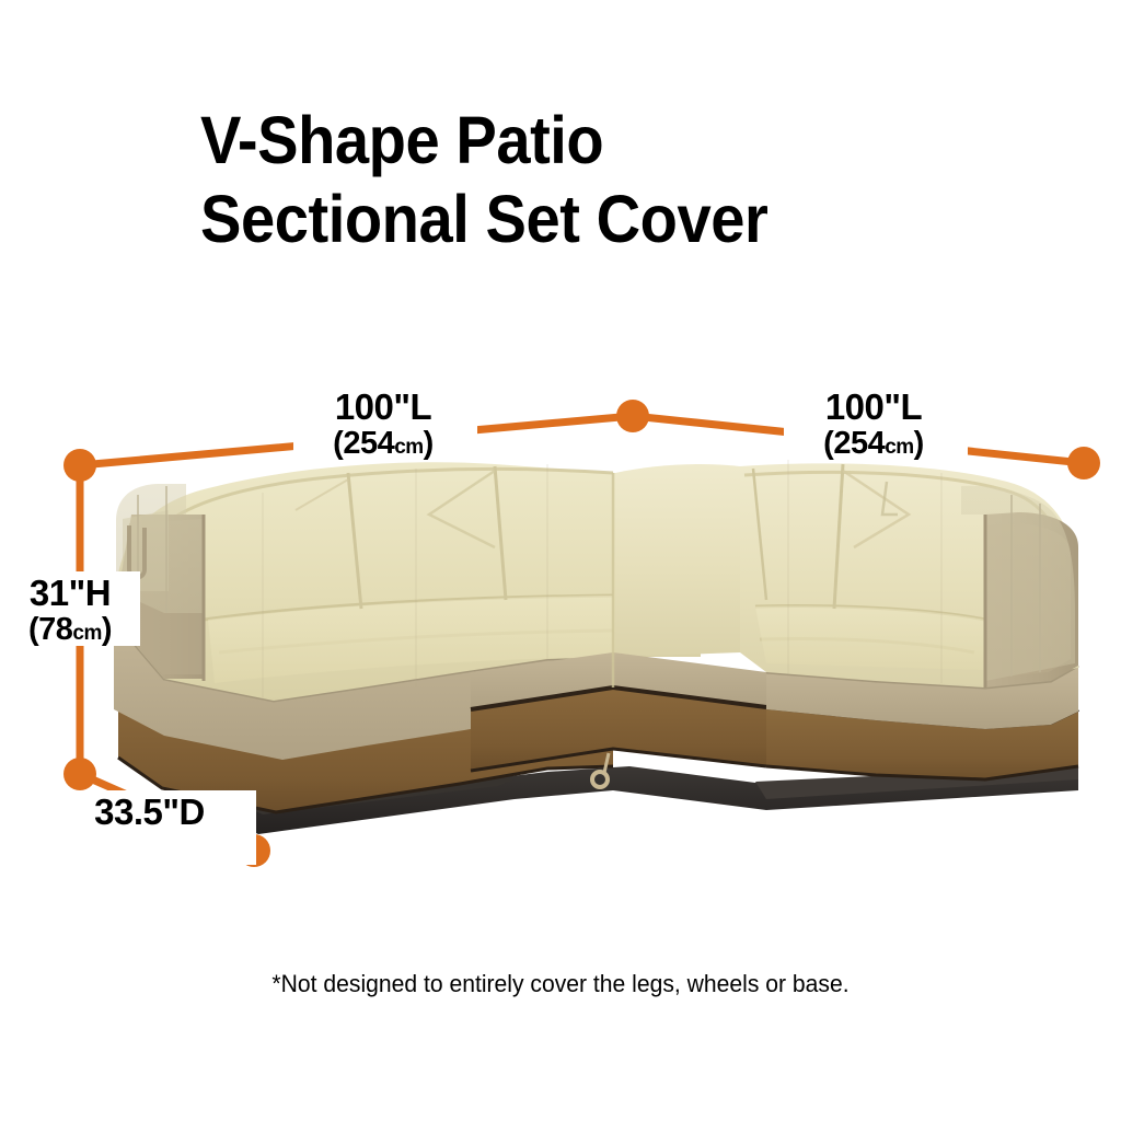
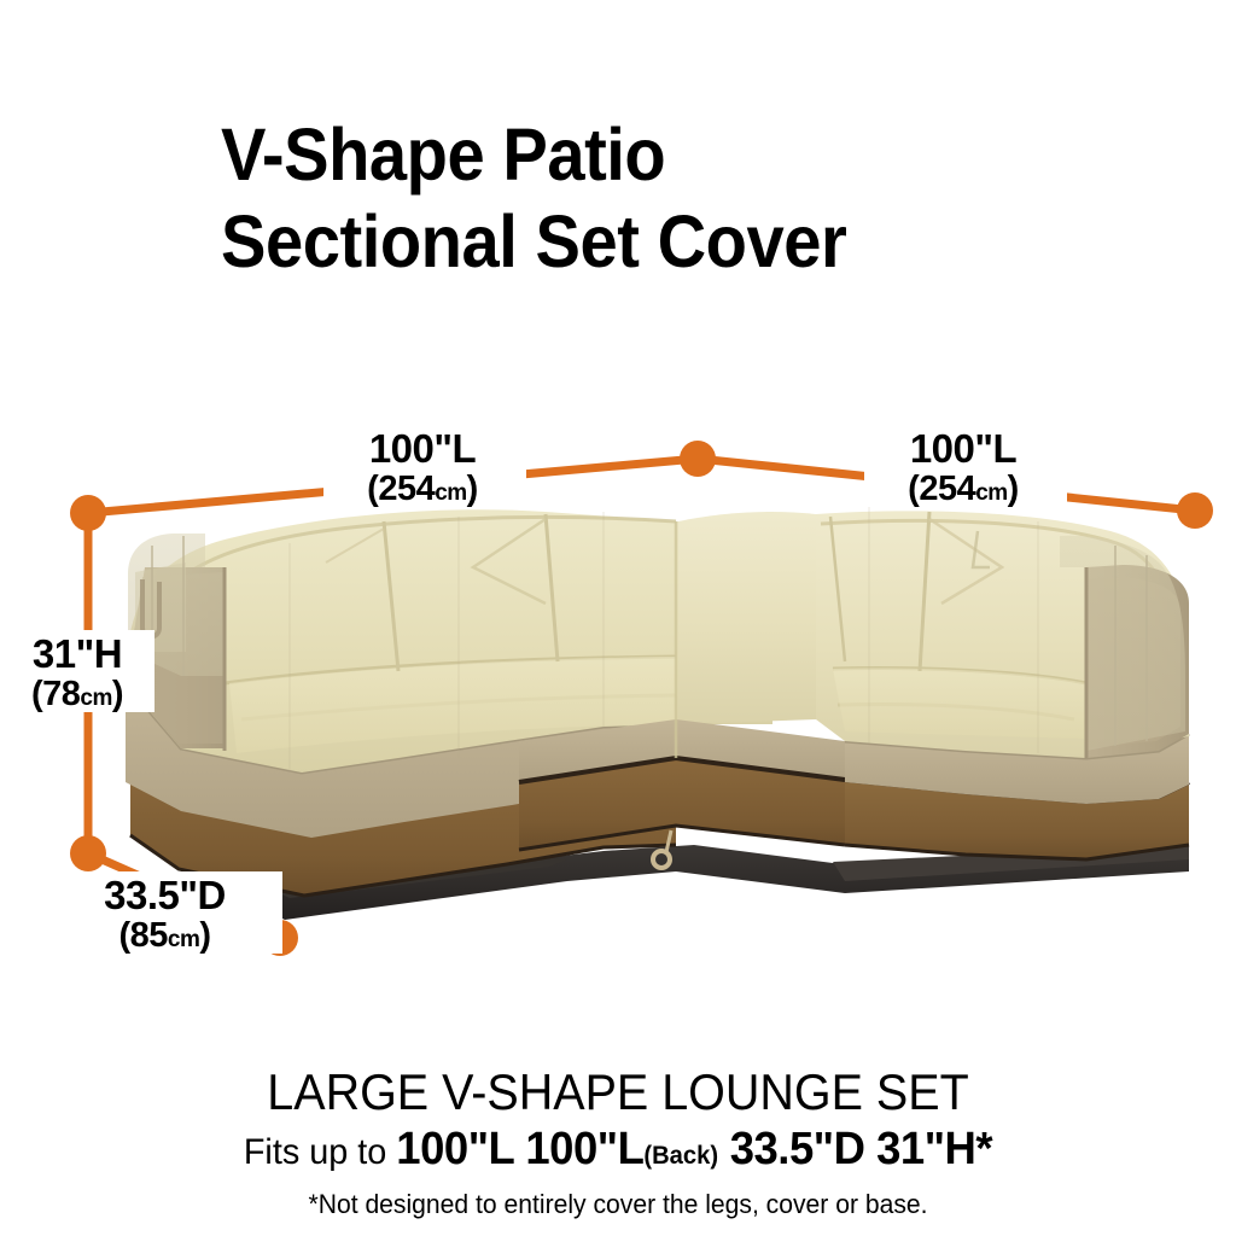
  V-Shape Patio
  Sectional Set Cover
  100"L
  (254cm)
  100"L
  (254cm)
  31"H
  (78cm)
  33.5"D
+ (85cm)
+ LARGE V-SHAPE LOUNGE SET
+ Fits up to 100"L 100"L(Back) 33.5"D 31"H*
- *Not designed to entirely cover the legs, wheels or base.
+ *Not designed to entirely cover the legs, cover or base.
